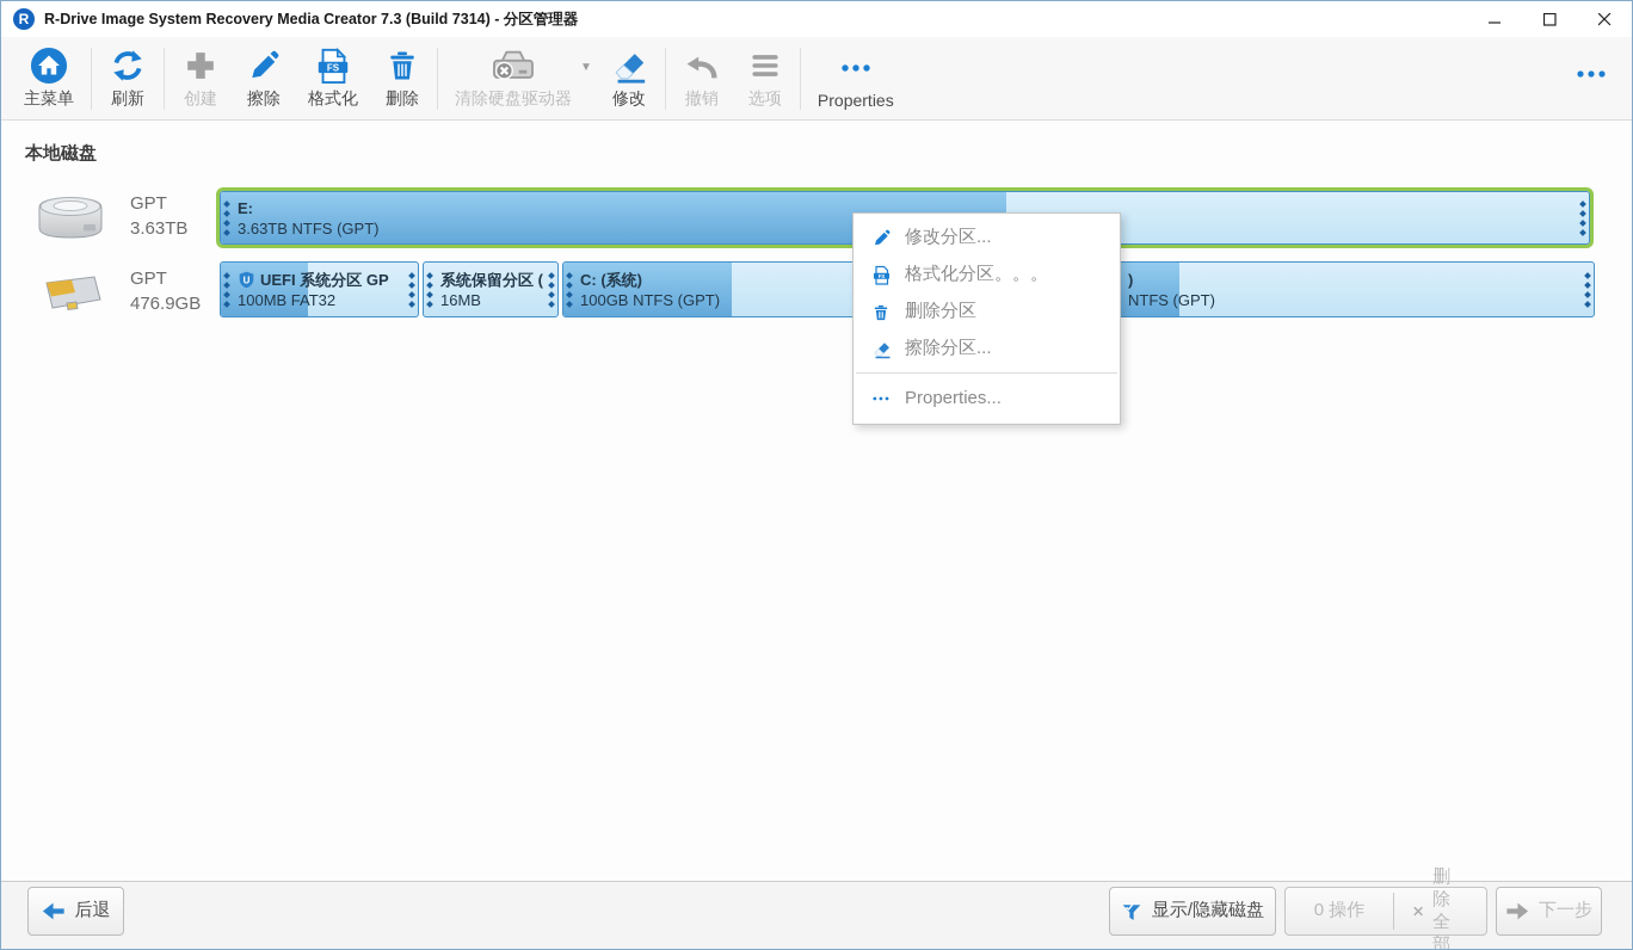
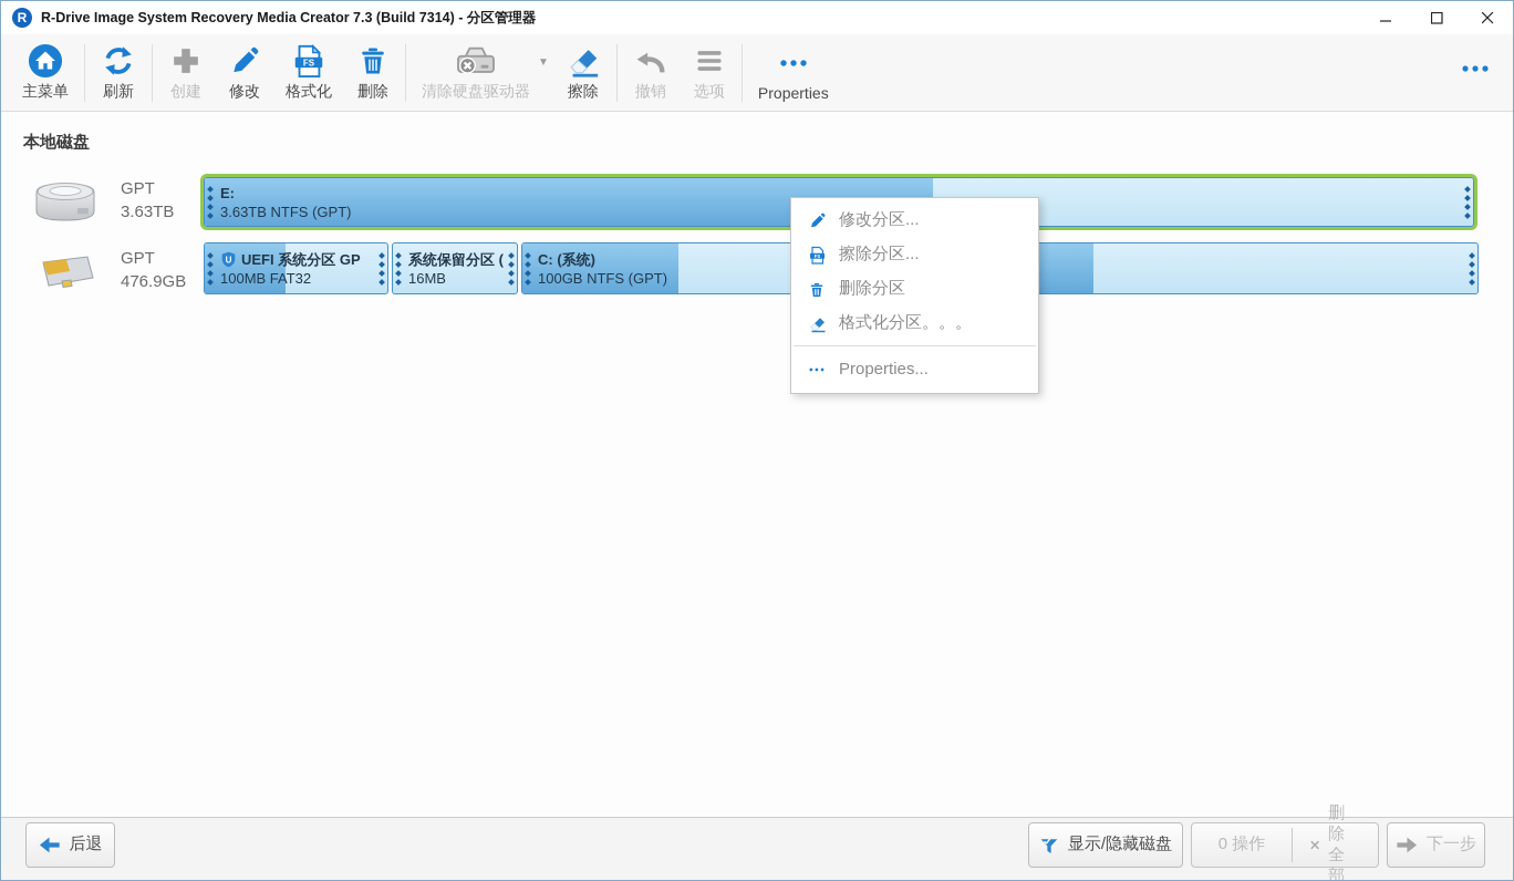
  R
  R-Drive Image System Recovery Media Creator 7.3 (Build 7314) - 分区管理器
  主菜单
  刷新
  创建
- 擦除
+ 修改
  FS
  格式化
  删除
  清除硬盘驱动器
  ▼
- 修改
+ 擦除
  撤销
  选项
  Properties
  本地磁盘
  GPT
  3.63TB
  E:
  3.63TB NTFS (GPT)
  GPT
  476.9GB
  U
  UEFI 系统分区 GP
  100MB FAT32
  系统保留分区 (
  16MB
  C: (系统)
  100GB NTFS (GPT)
- )
- NTFS (GPT)
  修改分区...
- 格式化分区。。。
+ 擦除分区...
  删除分区
- 擦除分区...
+ 格式化分区。。。
  Properties...
  后退
  显示/隐藏磁盘
  0 操作
  删除全部
  下一步
